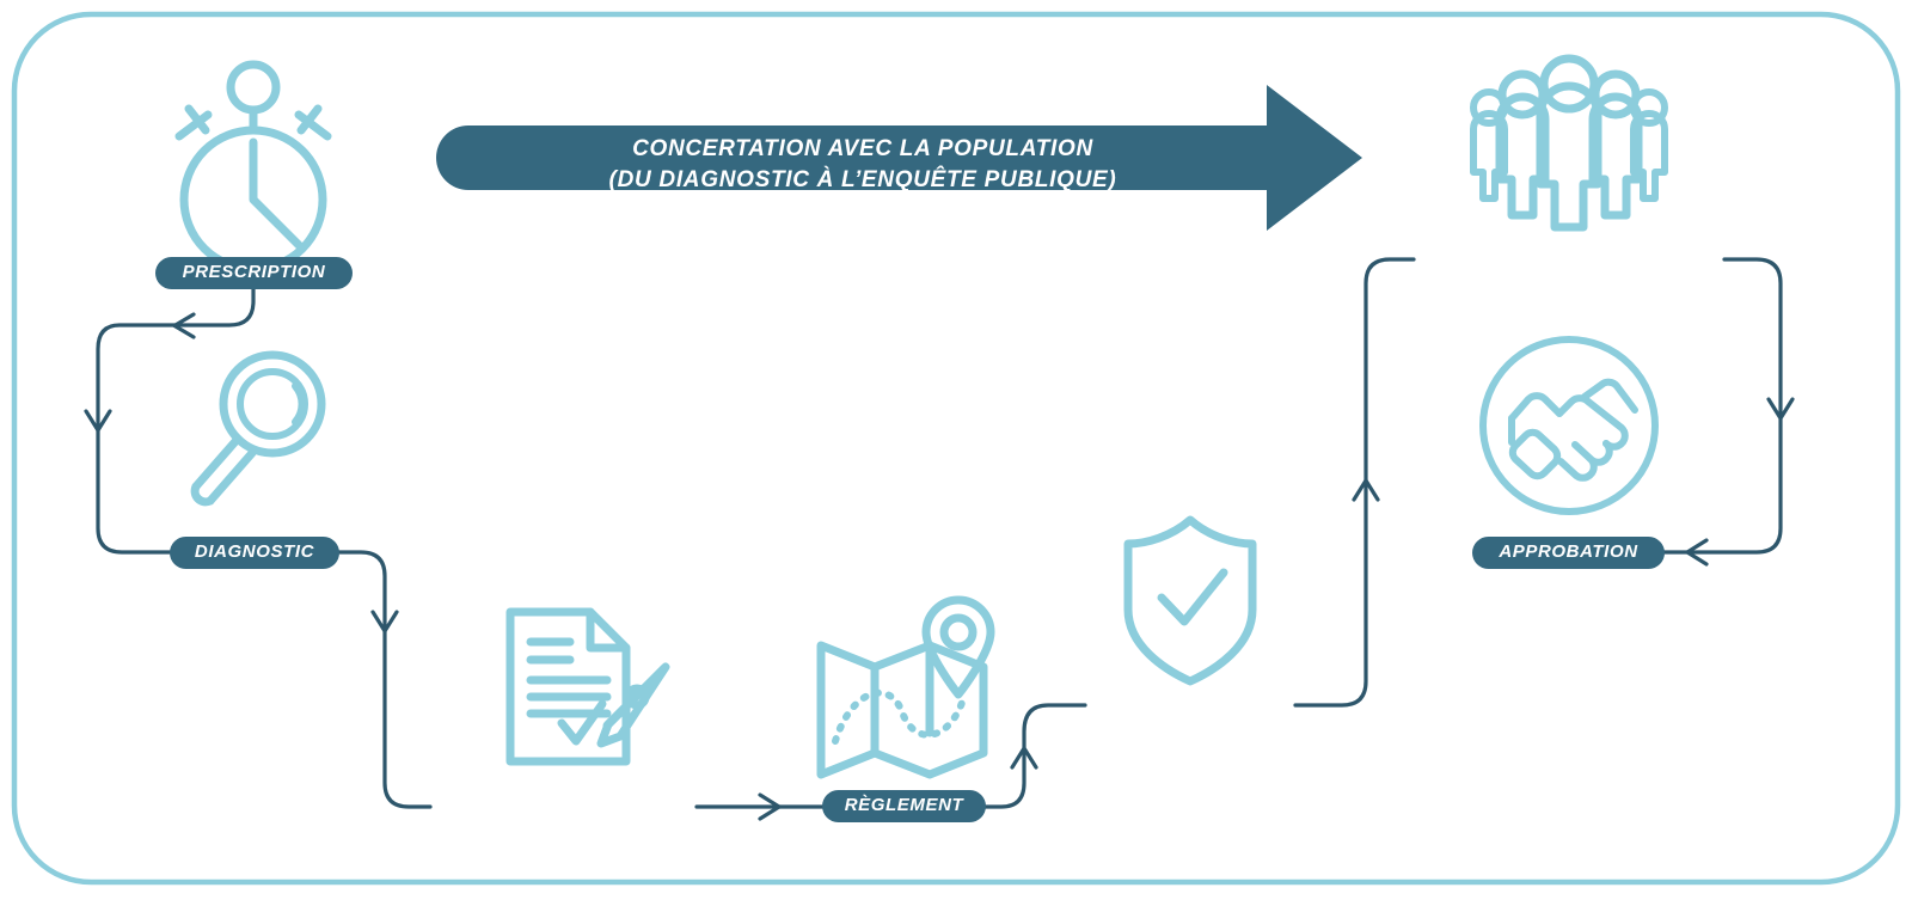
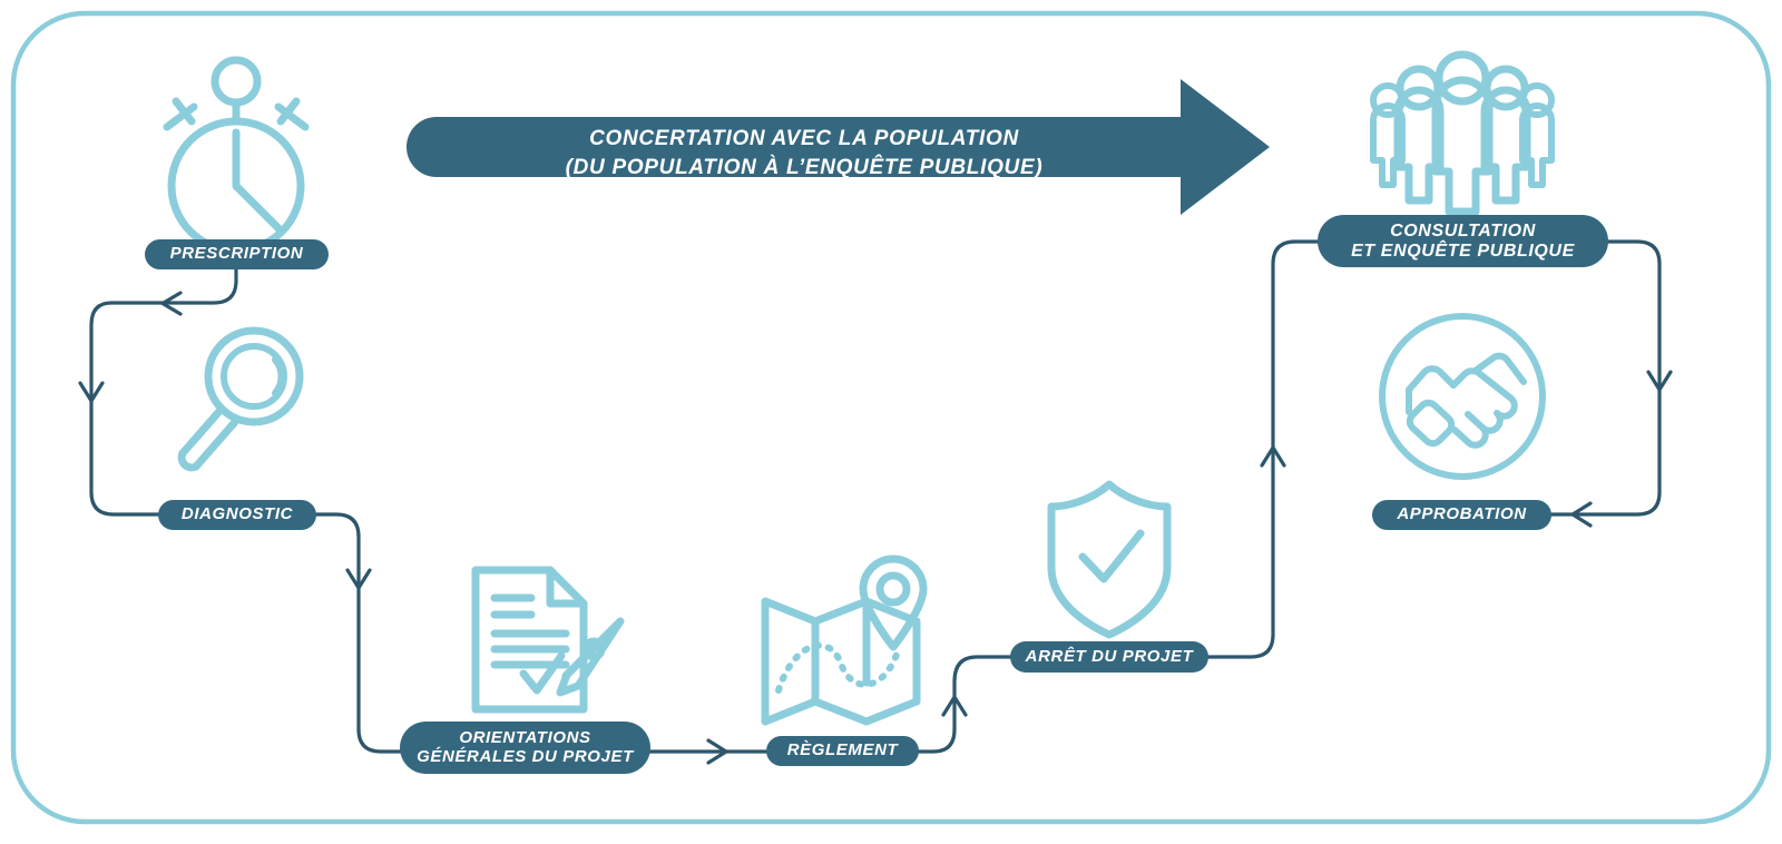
  CONCERTATION AVEC LA POPULATION
- (DU DIAGNOSTIC À L’ENQUÊTE PUBLIQUE)
+ (DU POPULATION À L’ENQUÊTE PUBLIQUE)
  PRESCRIPTION
  DIAGNOSTIC
+ ORIENTATIONS
+ GÉNÉRALES DU PROJET
  RÈGLEMENT
+ ARRÊT DU PROJET
+ CONSULTATION
+ ET ENQUÊTE PUBLIQUE
  APPROBATION
